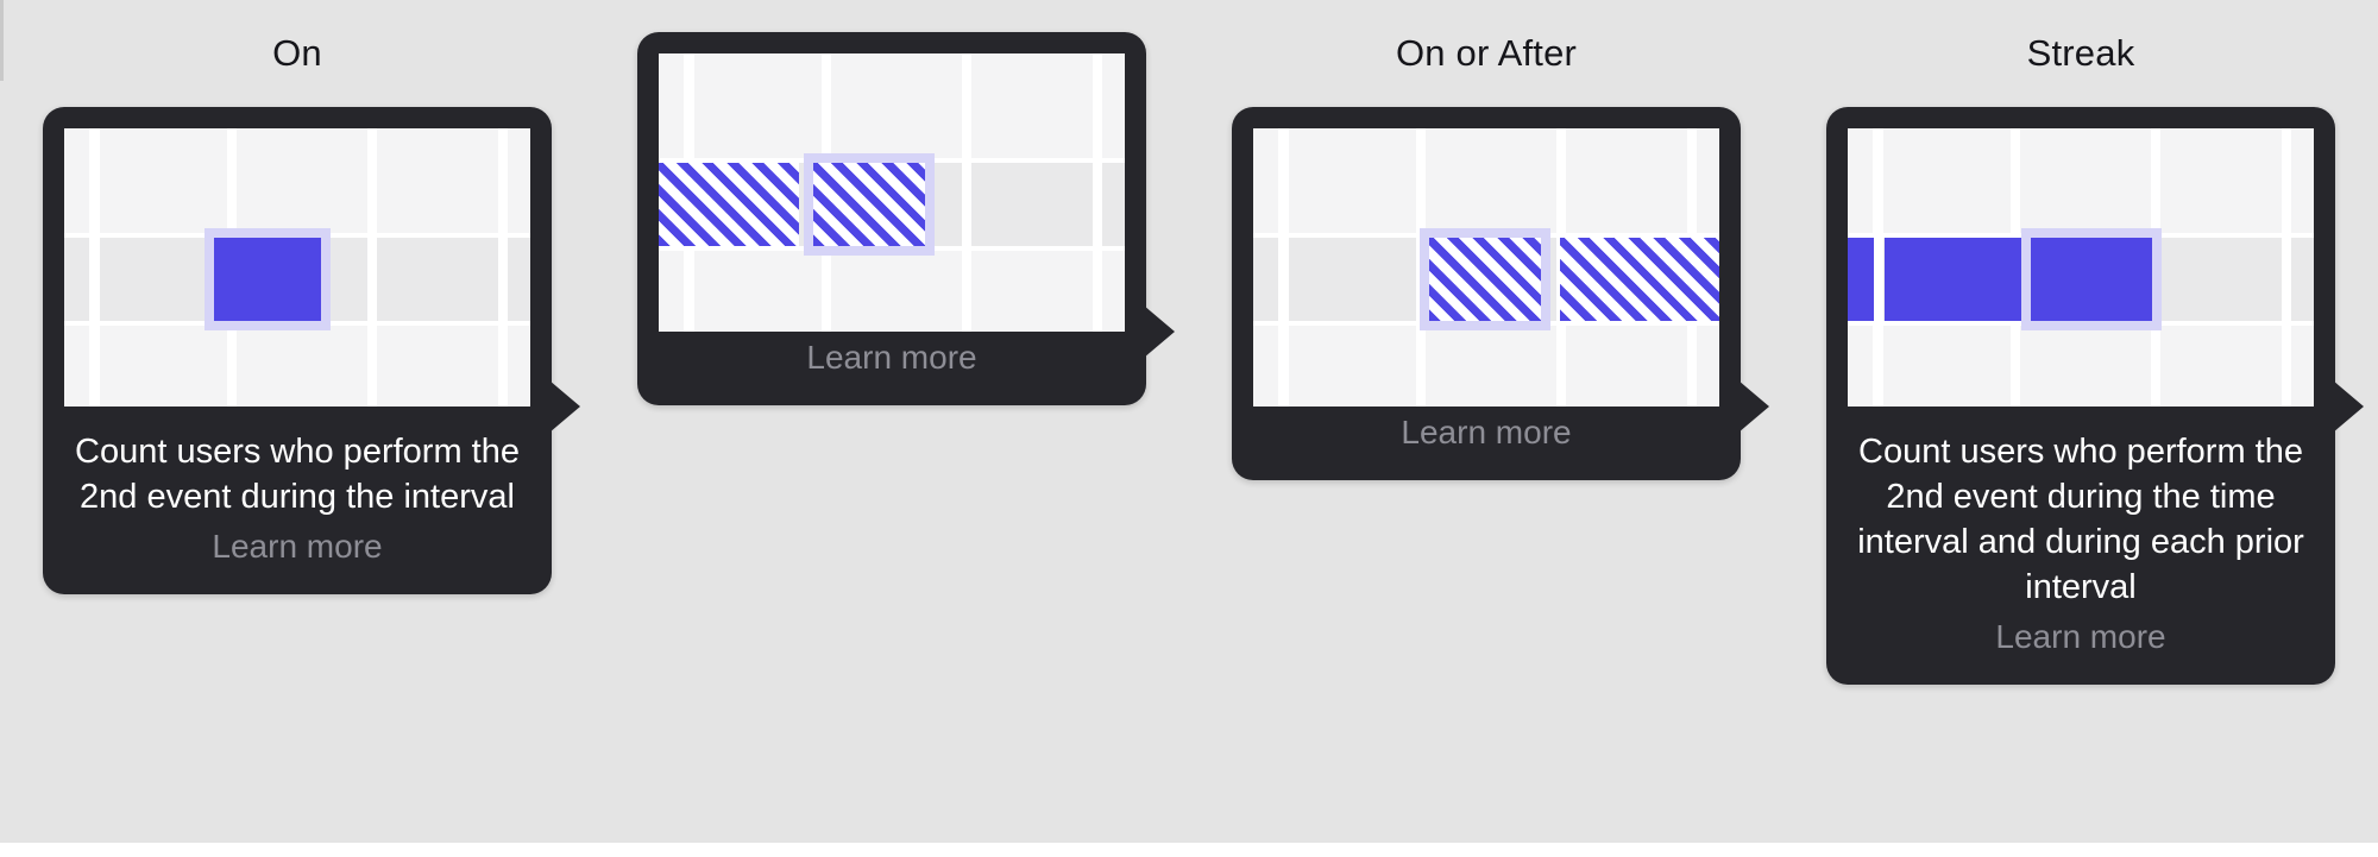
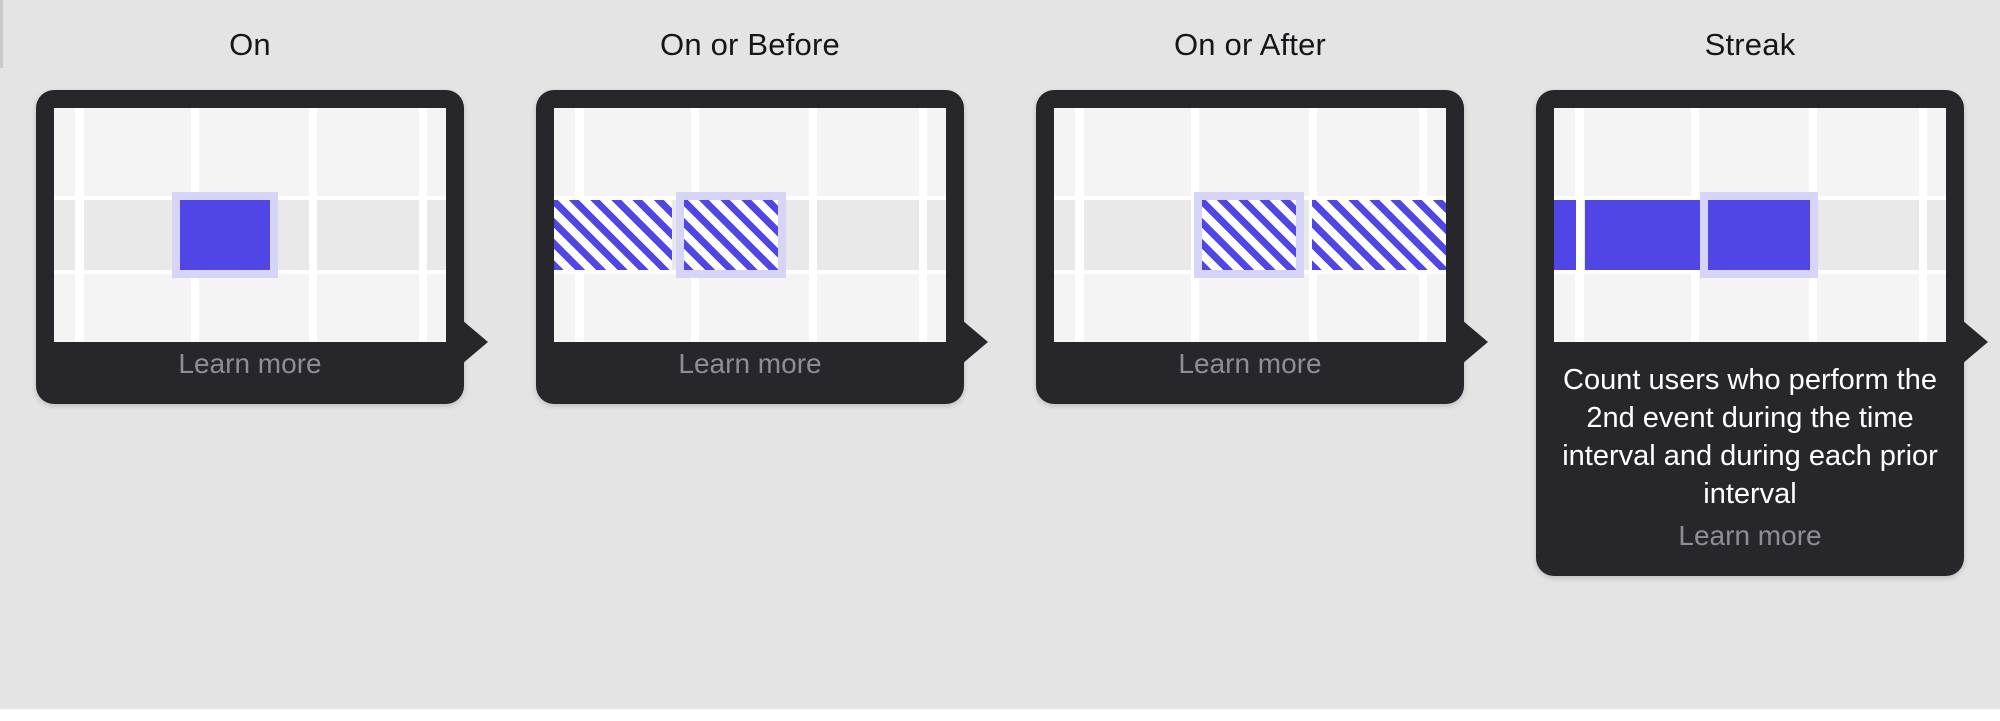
  On
- Count users who perform the 2nd event during the interval
  Learn more
+ On or Before
  Learn more
  On or After
  Learn more
  Streak
  Count users who perform the 2nd event during the time interval and during each prior interval
  Learn more
